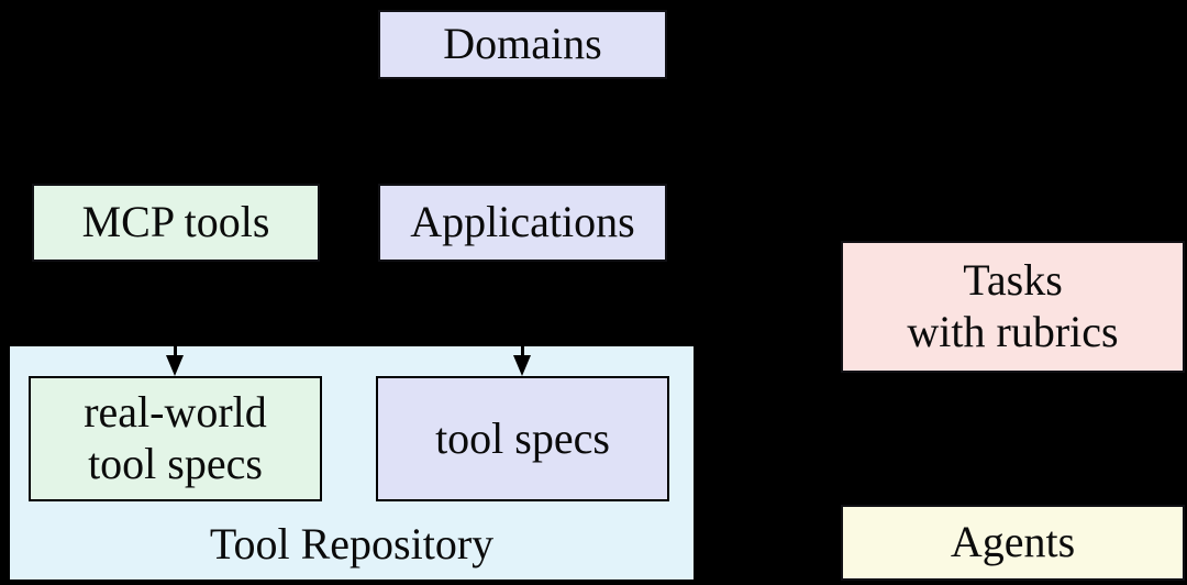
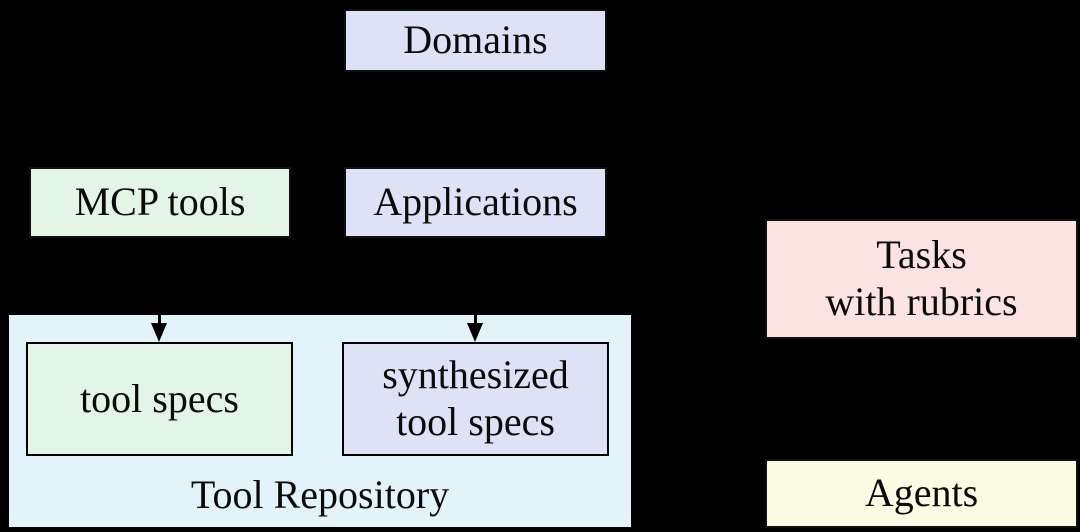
  Tool Repository
  Domains
  MCP tools
  Applications
  Tasks
  with rubrics
- real-world
  tool specs
+ synthesized
  tool specs
  Agents
